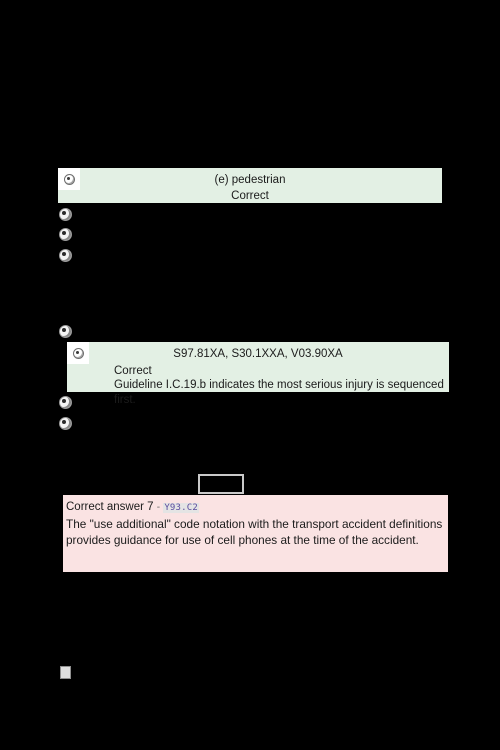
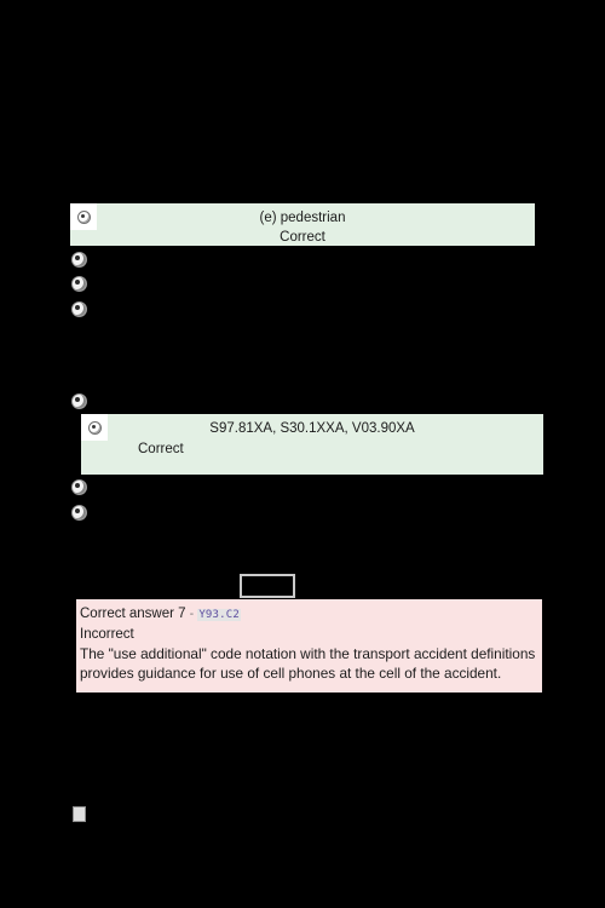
  (e) pedestrian
  Correct
  S97.81XA, S30.1XXA, V03.90XA
  Correct
- Guideline I.C.19.b indicates the most serious injury is sequenced first.
  Correct answer 7 - Y93.C2
+ Incorrect
- The "use additional" code notation with the transport accident definitions provides guidance for use of cell phones at the time of the accident.
+ The "use additional" code notation with the transport accident definitions provides guidance for use of cell phones at the cell of the accident.
